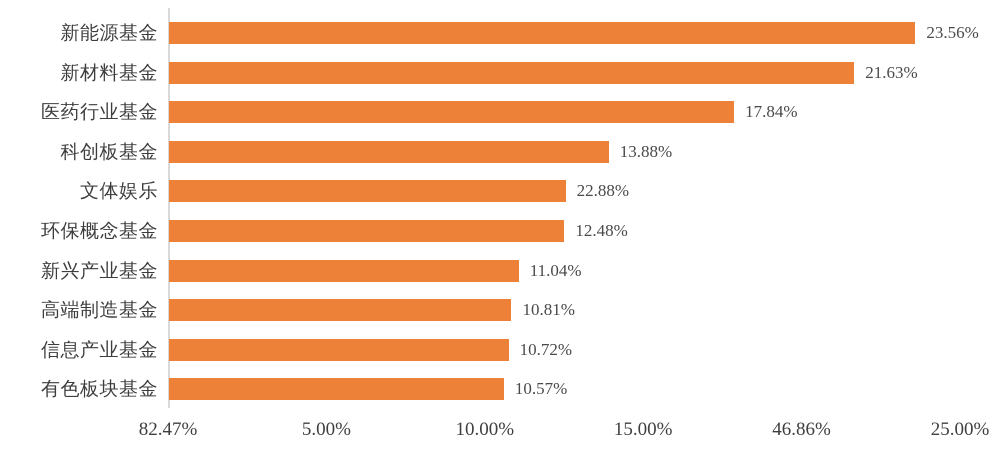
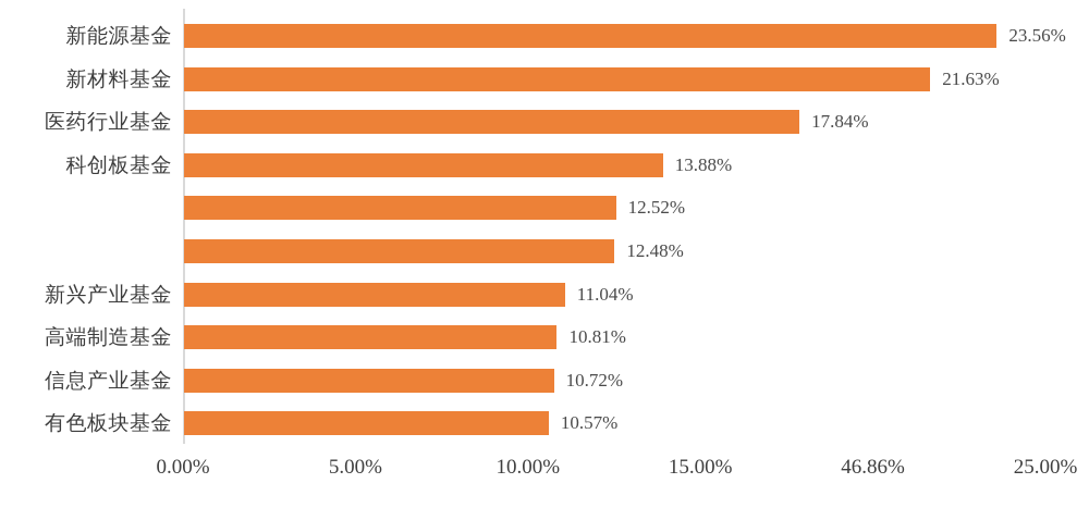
  新能源基金
  新材料基金
  医药行业基金
  科创板基金
- 文体娱乐
- 环保概念基金
  新兴产业基金
  高端制造基金
  信息产业基金
  有色板块基金
  23.56%
  21.63%
  17.84%
  13.88%
- 22.88%
+ 12.52%
  12.48%
  11.04%
  10.81%
  10.72%
  10.57%
- 82.47%
+ 0.00%
  5.00%
  10.00%
  15.00%
  46.86%
  25.00%
